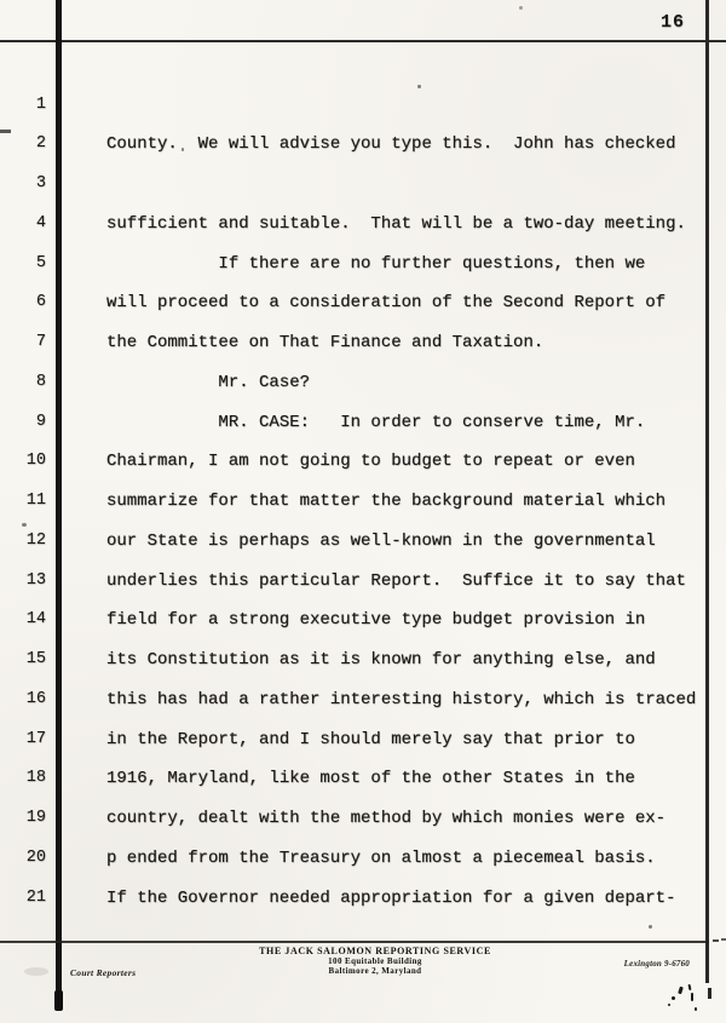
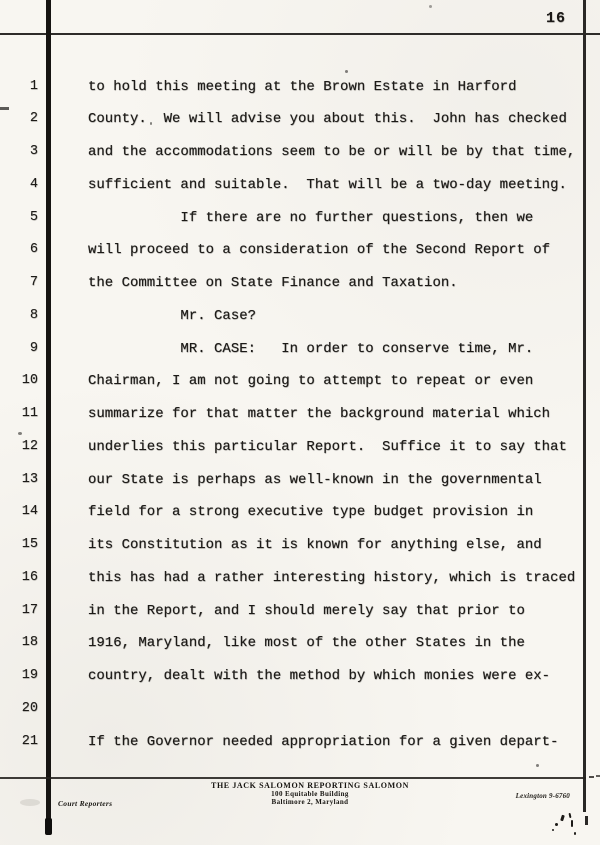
  16
  1
+ to hold this meeting at the Brown Estate in Harford
  2
- County. We will advise you type this. John has checked
+ County. We will advise you about this. John has checked
  3
+ and the accommodations seem to be or will be by that time,
  4
  sufficient and suitable. That will be a two-day meeting.
  5
  If there are no further questions, then we
  6
  will proceed to a consideration of the Second Report of
  7
- the Committee on That Finance and Taxation.
+ the Committee on State Finance and Taxation.
  8
  Mr. Case?
  9
  MR. CASE: In order to conserve time, Mr.
  10
- Chairman, I am not going to budget to repeat or even
+ Chairman, I am not going to attempt to repeat or even
  11
  summarize for that matter the background material which
  12
- our State is perhaps as well-known in the governmental
+ underlies this particular Report. Suffice it to say that
  13
- underlies this particular Report. Suffice it to say that
+ our State is perhaps as well-known in the governmental
  14
  field for a strong executive type budget provision in
  15
  its Constitution as it is known for anything else, and
  16
  this has had a rather interesting history, which is traced
  17
  in the Report, and I should merely say that prior to
  18
  1916, Maryland, like most of the other States in the
  19
  country, dealt with the method by which monies were ex-
  20
- p ended from the Treasury on almost a piecemeal basis.
  21
  If the Governor needed appropriation for a given depart-
  Court Reporters
- THE JACK SALOMON REPORTING SERVICE
+ THE JACK SALOMON REPORTING SALOMON
  100 Equitable Building
  Baltimore 2, Maryland
  Lexington 9-6760
